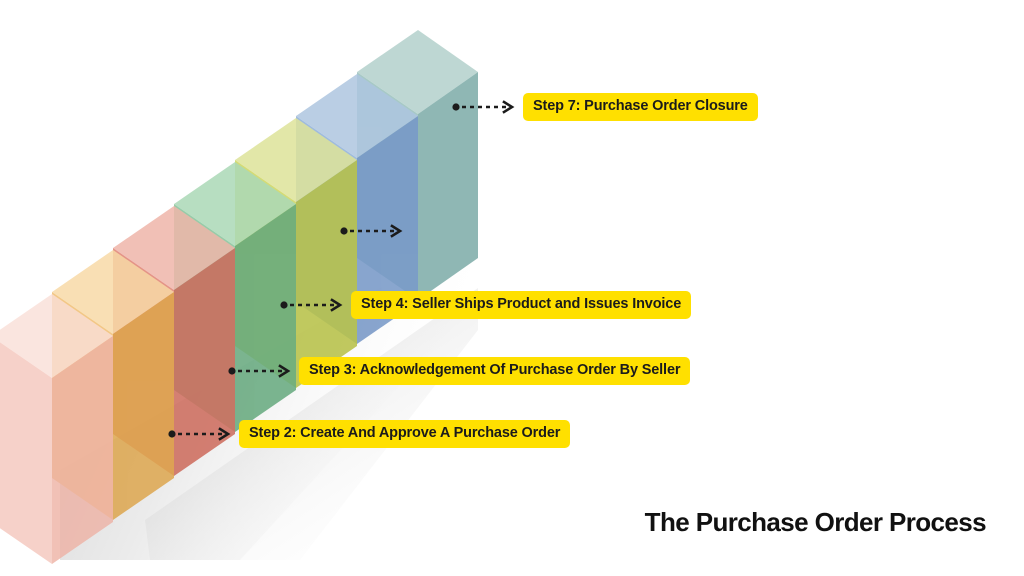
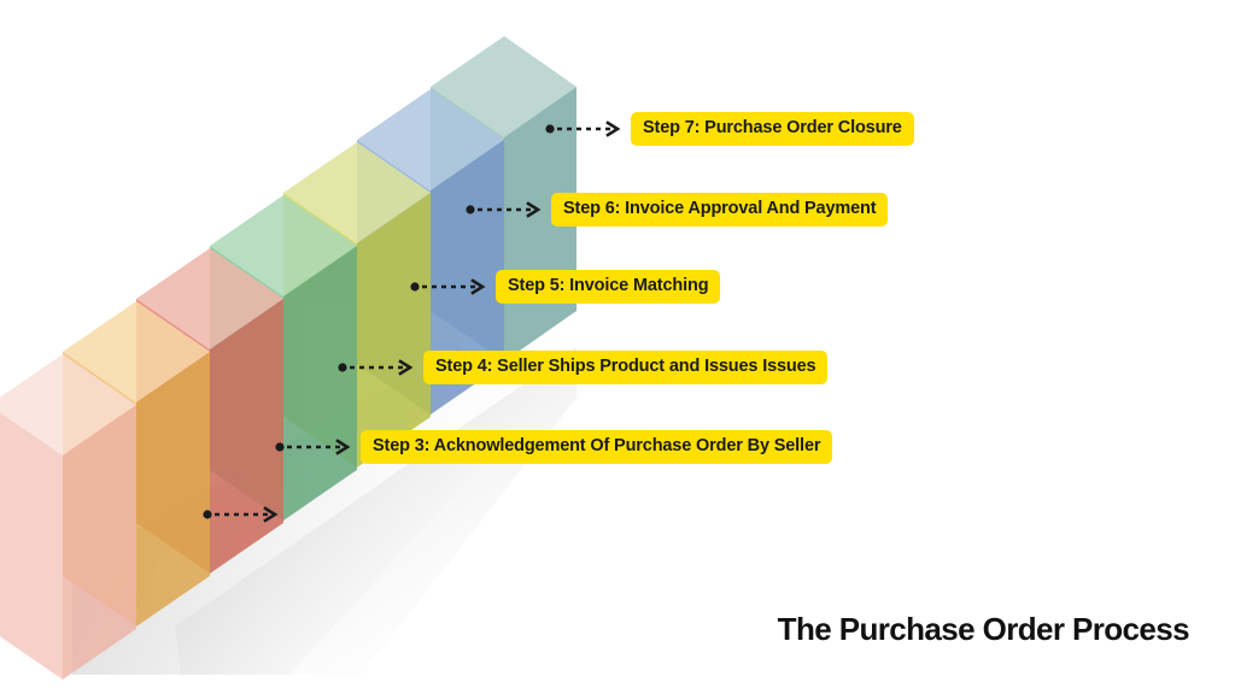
  Step 7: Purchase Order Closure
+ Step 6: Invoice Approval And Payment
+ Step 5: Invoice Matching
- Step 4: Seller Ships Product and Issues Invoice
+ Step 4: Seller Ships Product and Issues Issues
  Step 3: Acknowledgement Of Purchase Order By Seller
- Step 2: Create And Approve A Purchase Order
  The Purchase Order Process
